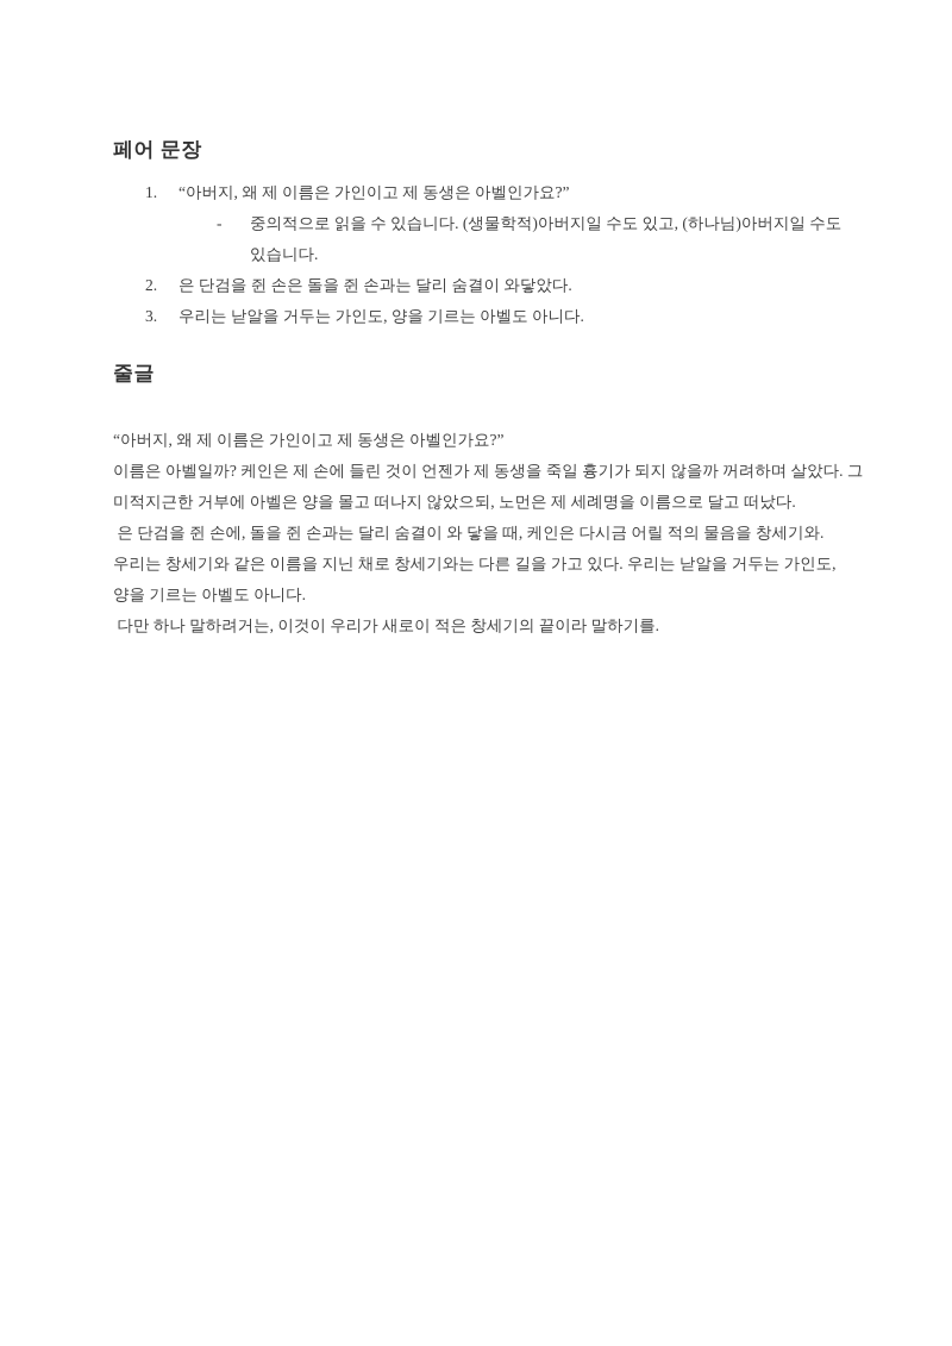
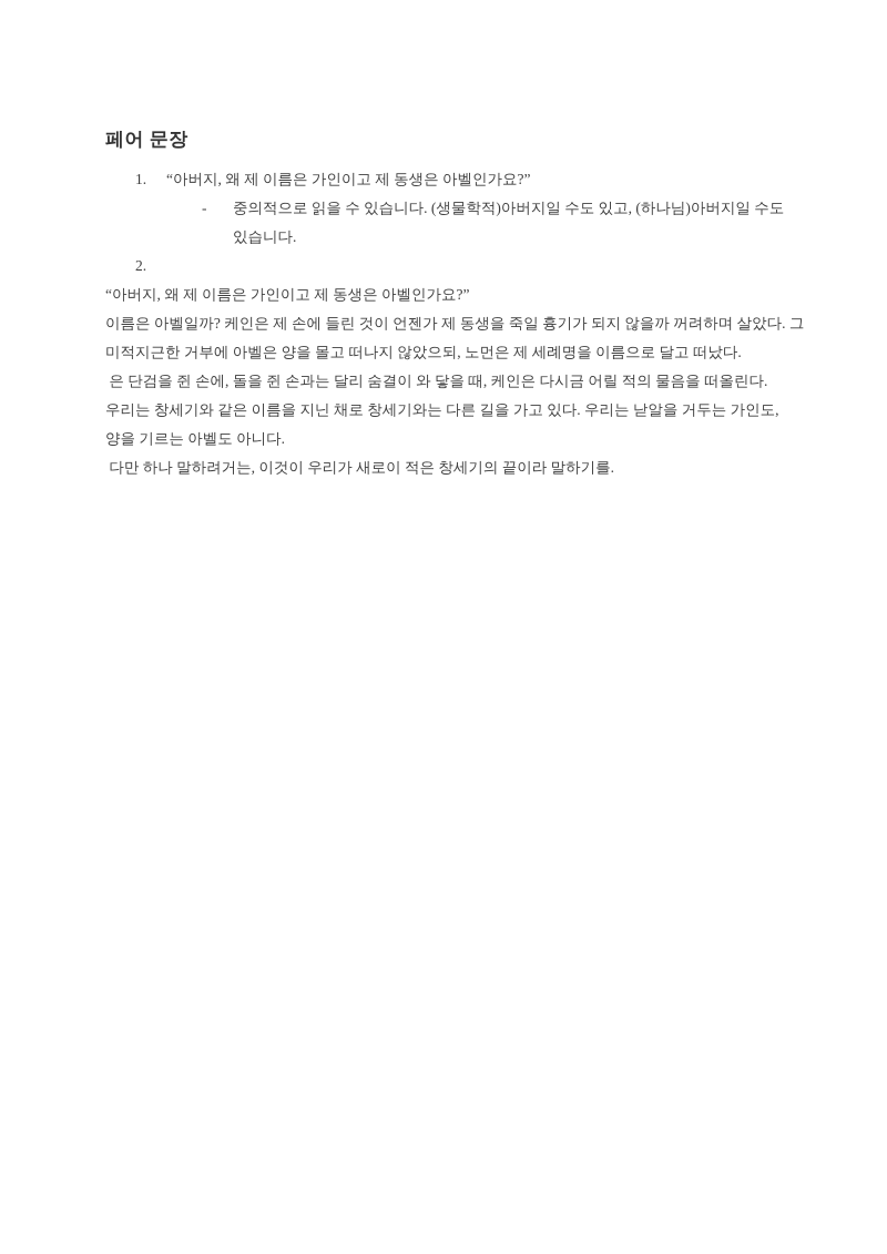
  페어 문장
  1.
  “아버지, 왜 제 이름은 가인이고 제 동생은 아벨인가요?”
  -
  중의적으로 읽을 수 있습니다. (생물학적)아버지일 수도 있고, (하나님)아버지일 수도
  있습니다.
  2.
- 은 단검을 쥔 손은 돌을 쥔 손과는 달리 숨결이 와닿았다.
- 3.
- 우리는 낟알을 거두는 가인도, 양을 기르는 아벨도 아니다.
- 줄글
  “아버지, 왜 제 이름은 가인이고 제 동생은 아벨인가요?”
  이름은 아벨일까? 케인은 제 손에 들린 것이 언젠가 제 동생을 죽일 흉기가 되지 않을까 꺼려하며 살았다. 그
  미적지근한 거부에 아벨은 양을 몰고 떠나지 않았으되, 노먼은 제 세례명을 이름으로 달고 떠났다.
- 은 단검을 쥔 손에, 돌을 쥔 손과는 달리 숨결이 와 닿을 때, 케인은 다시금 어릴 적의 물음을 창세기와.
+ 은 단검을 쥔 손에, 돌을 쥔 손과는 달리 숨결이 와 닿을 때, 케인은 다시금 어릴 적의 물음을 떠올린다.
  우리는 창세기와 같은 이름을 지닌 채로 창세기와는 다른 길을 가고 있다. 우리는 낟알을 거두는 가인도,
  양을 기르는 아벨도 아니다.
  다만 하나 말하려거는, 이것이 우리가 새로이 적은 창세기의 끝이라 말하기를.
